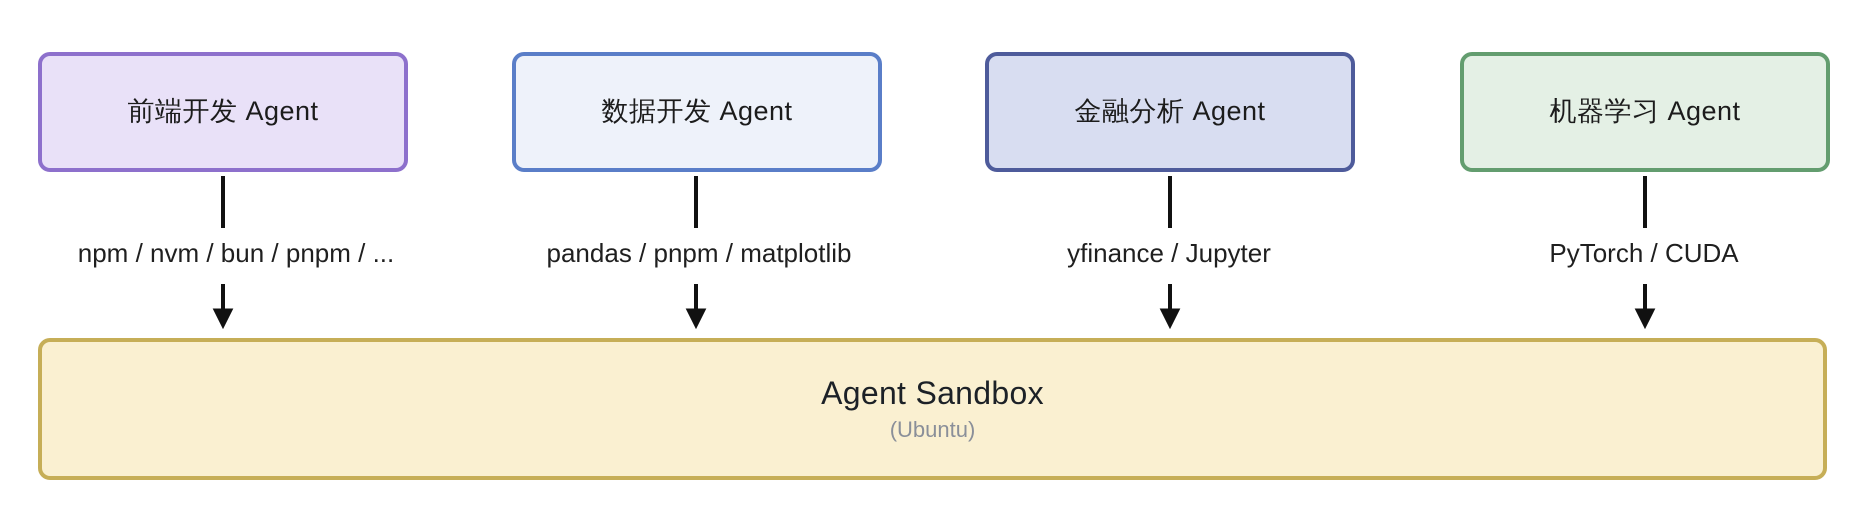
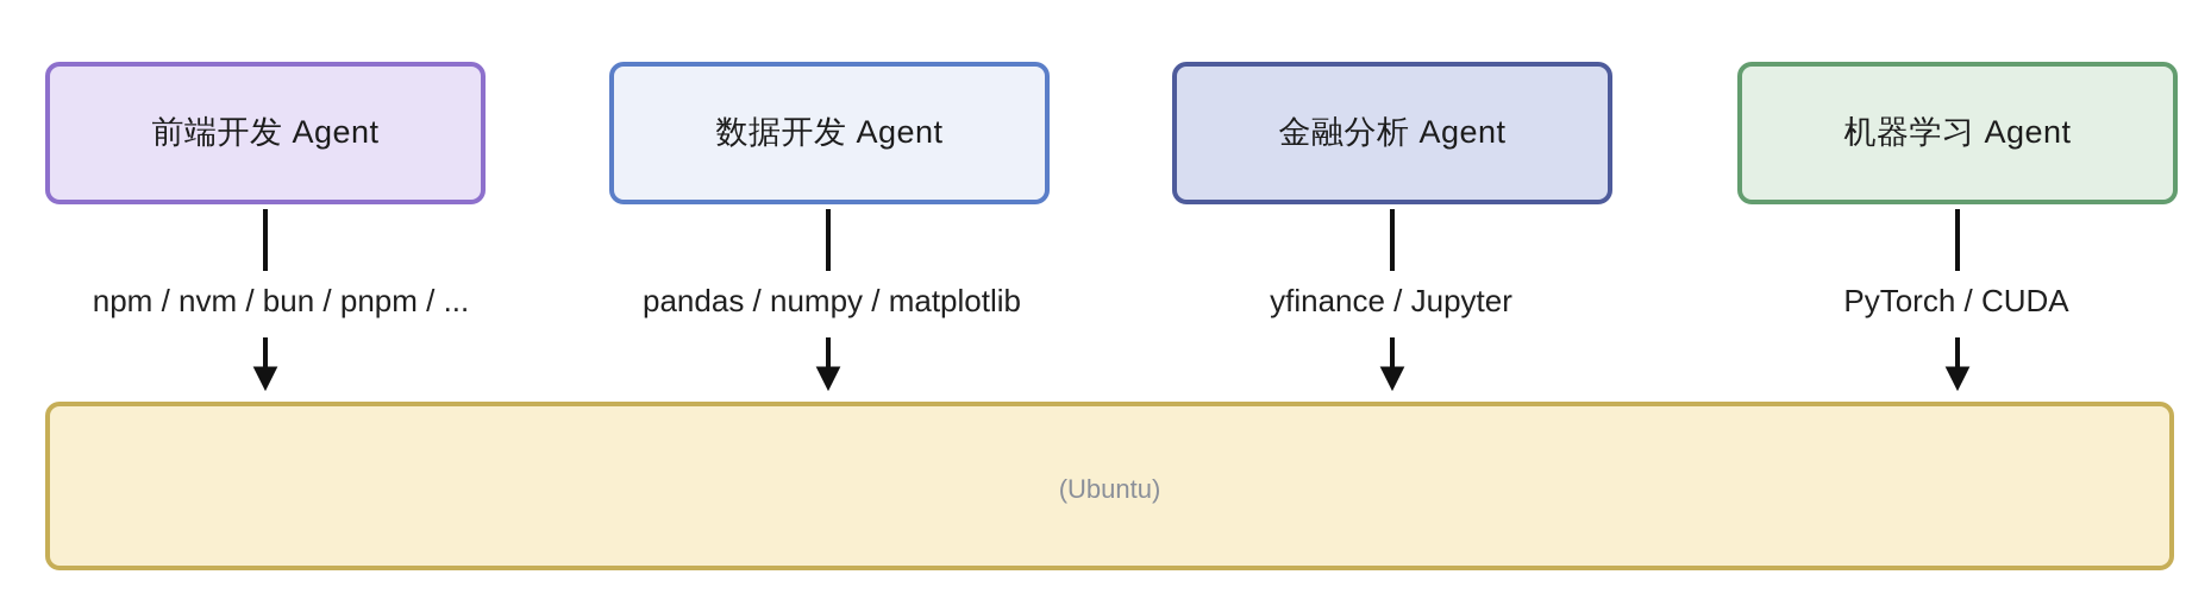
  前端开发 Agent
  数据开发 Agent
  金融分析 Agent
  机器学习 Agent
  npm / nvm / bun / pnpm / ...
- pandas / pnpm / matplotlib
+ pandas / numpy / matplotlib
  yfinance / Jupyter
  PyTorch / CUDA
- Agent Sandbox
  (Ubuntu)
